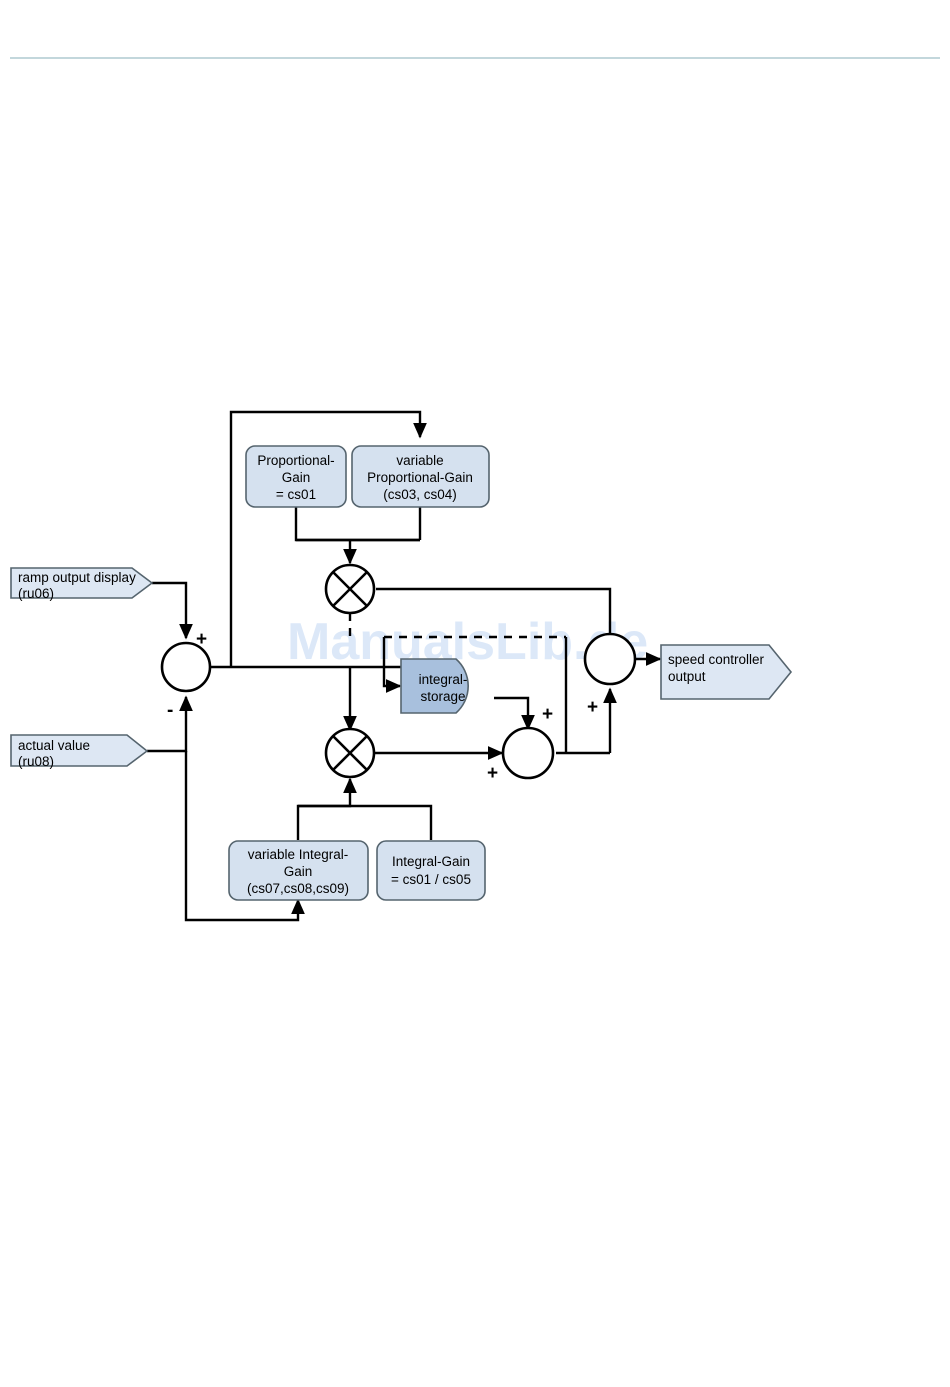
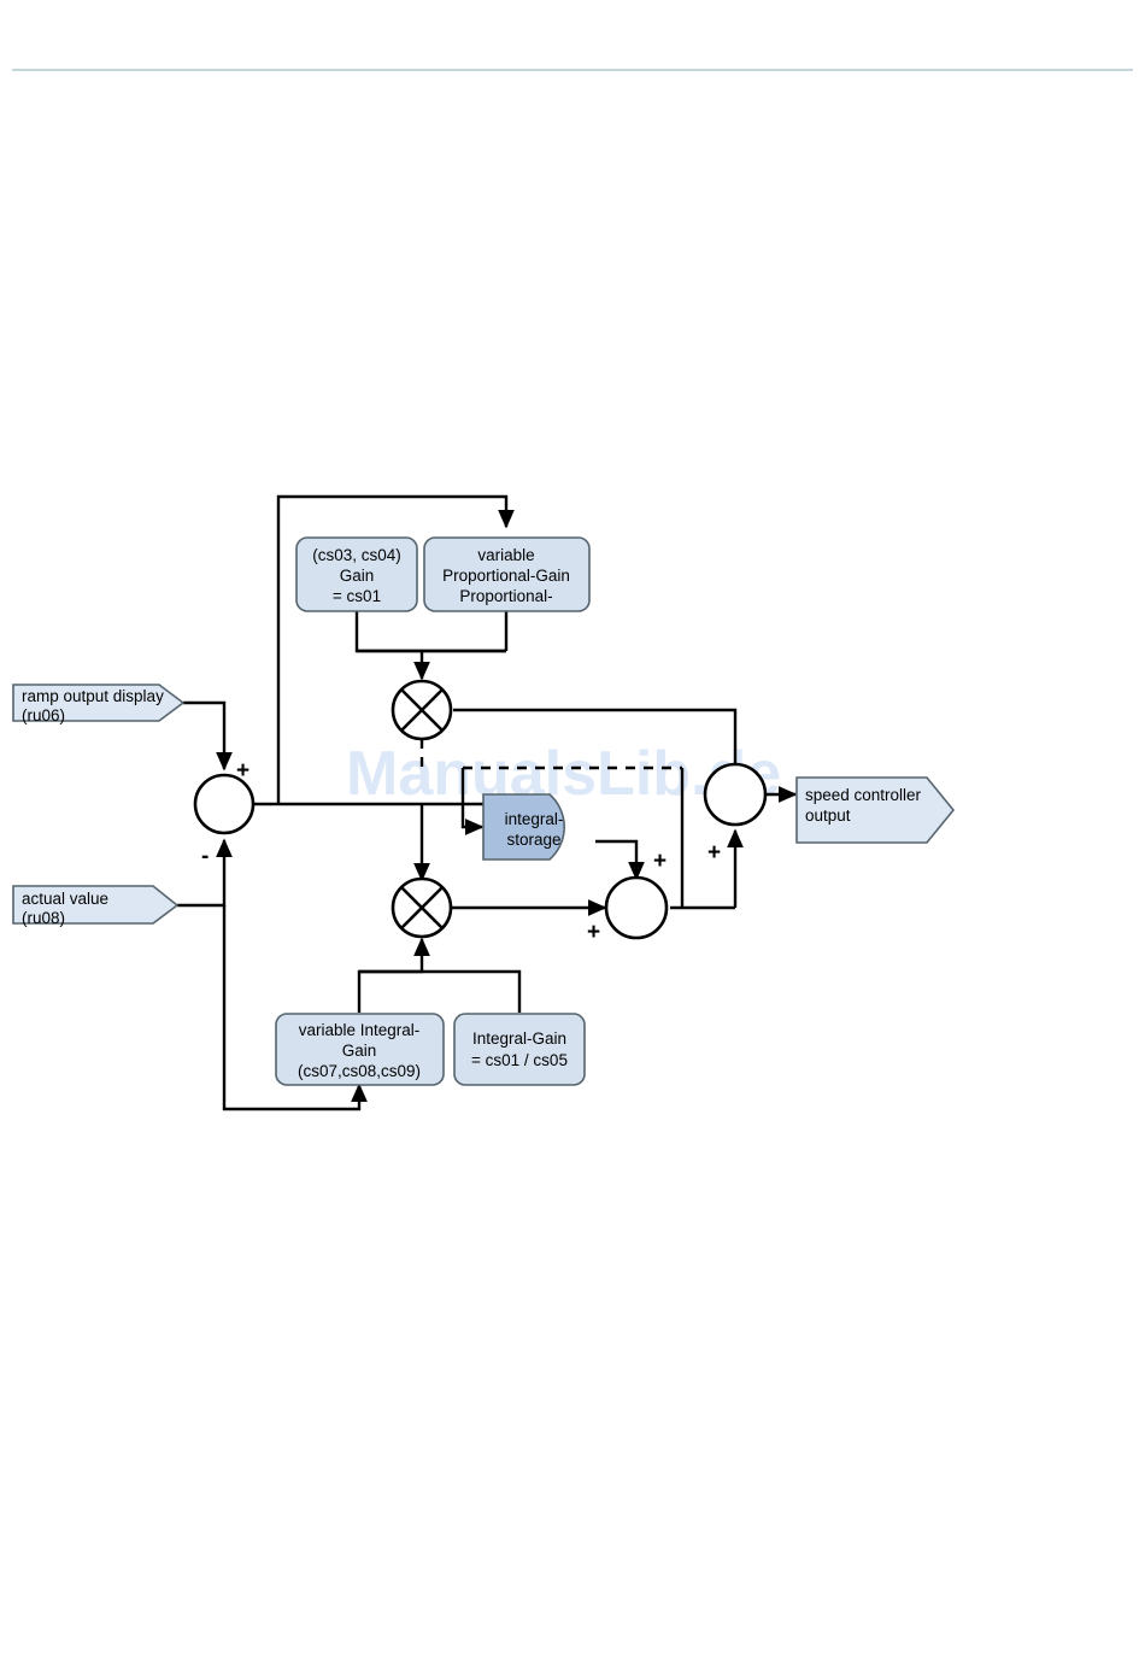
  ManualsLib.e
- Proportional-
+ (cs03, cs04)
  Gain
  = cs01
  variable
  Proportional-Gain
- (cs03, cs04)
+ Proportional-
  variable Integral-
  Gain
  (cs07,cs08,cs09)
  Integral-Gain
  = cs01 / cs05
  integral-
  storage
  ramp output display
  (ru06)
  actual value
  (ru08)
  speed controller
  output
  +
  -
  +
  +
  +
